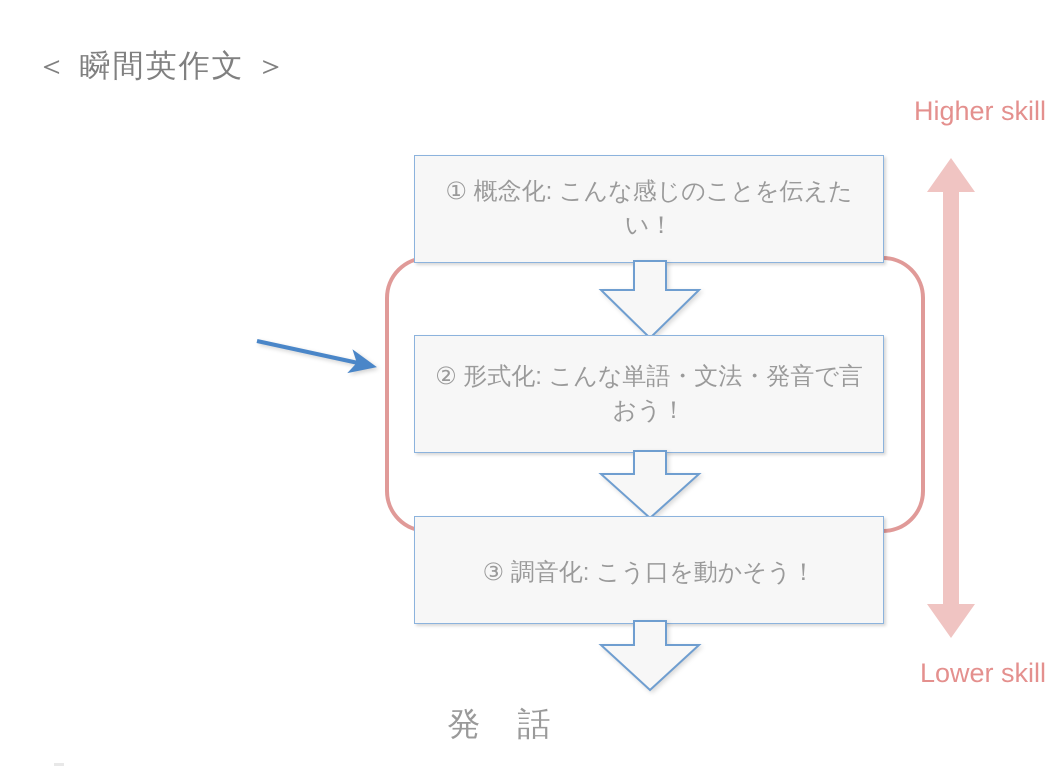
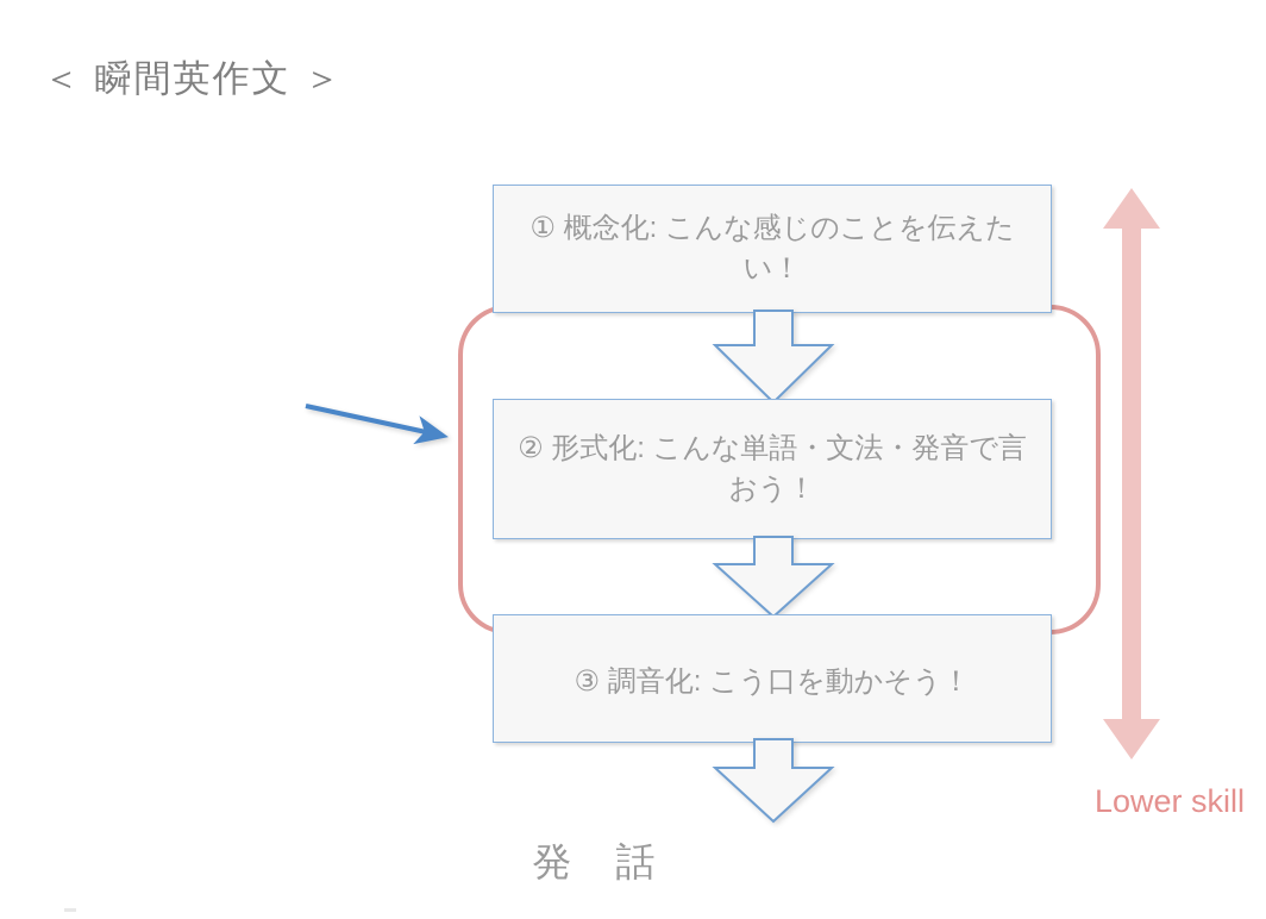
  ＜ 瞬間英作文 ＞
  ① 概念化: こんな感じのことを伝えたい！
  ② 形式化: こんな単語・文法・発音で言おう！
  ③ 調音化: こう口を動かそう！
  発 話
- Higher skill
  Lower skill
